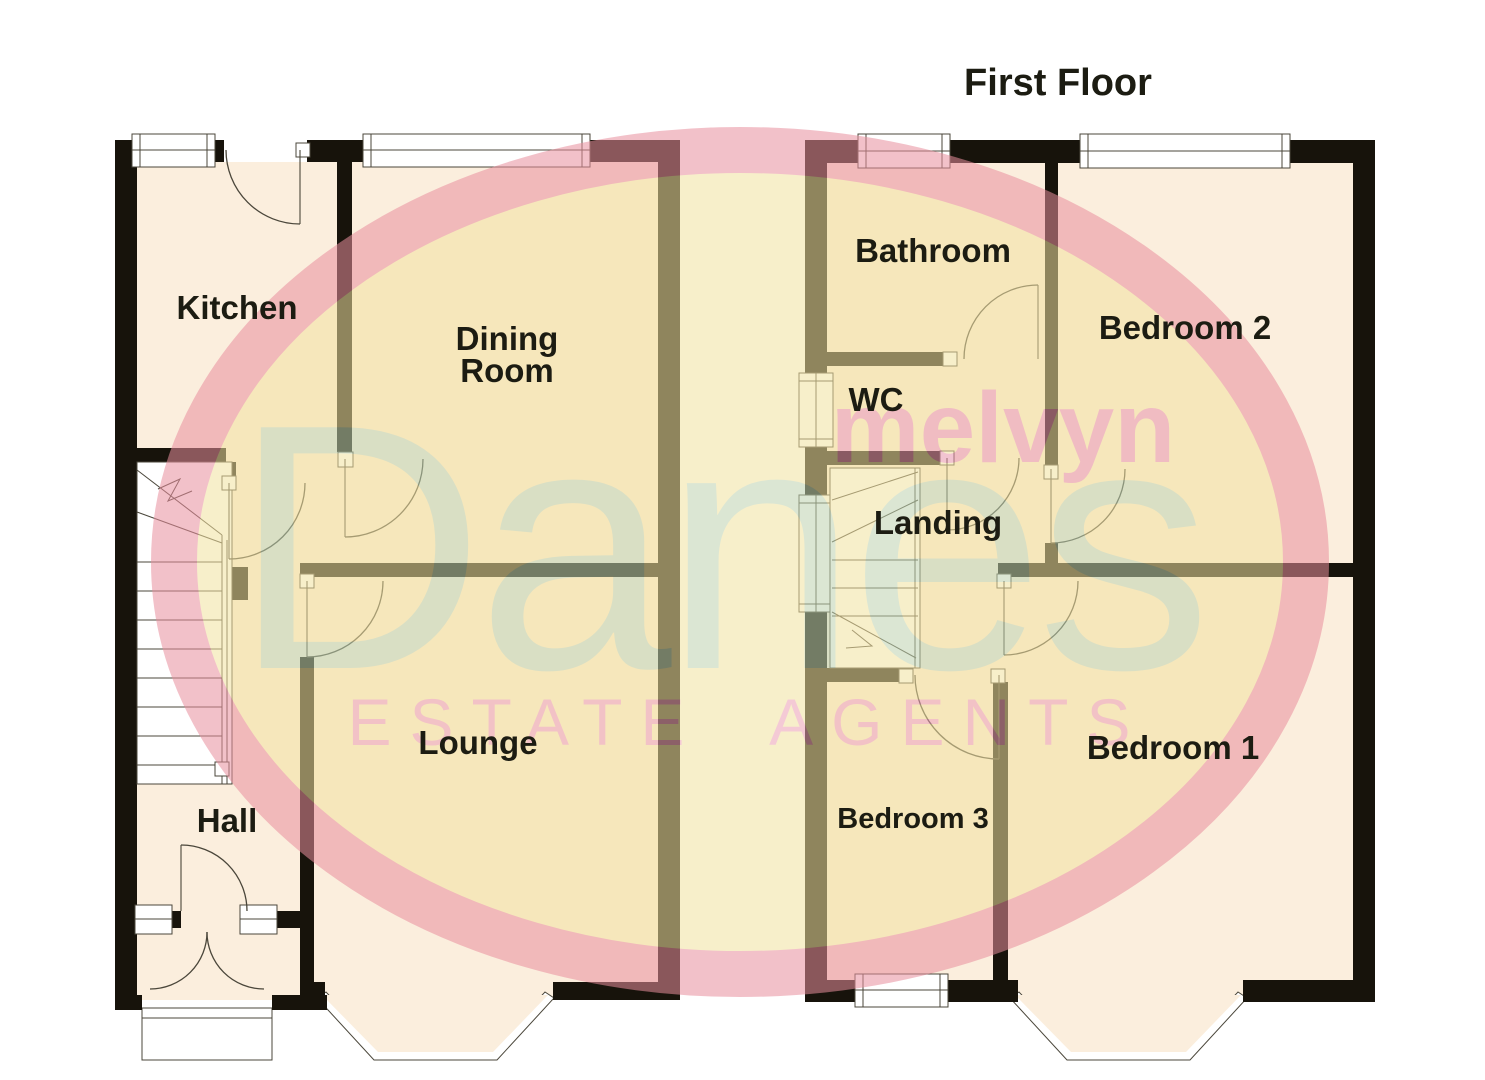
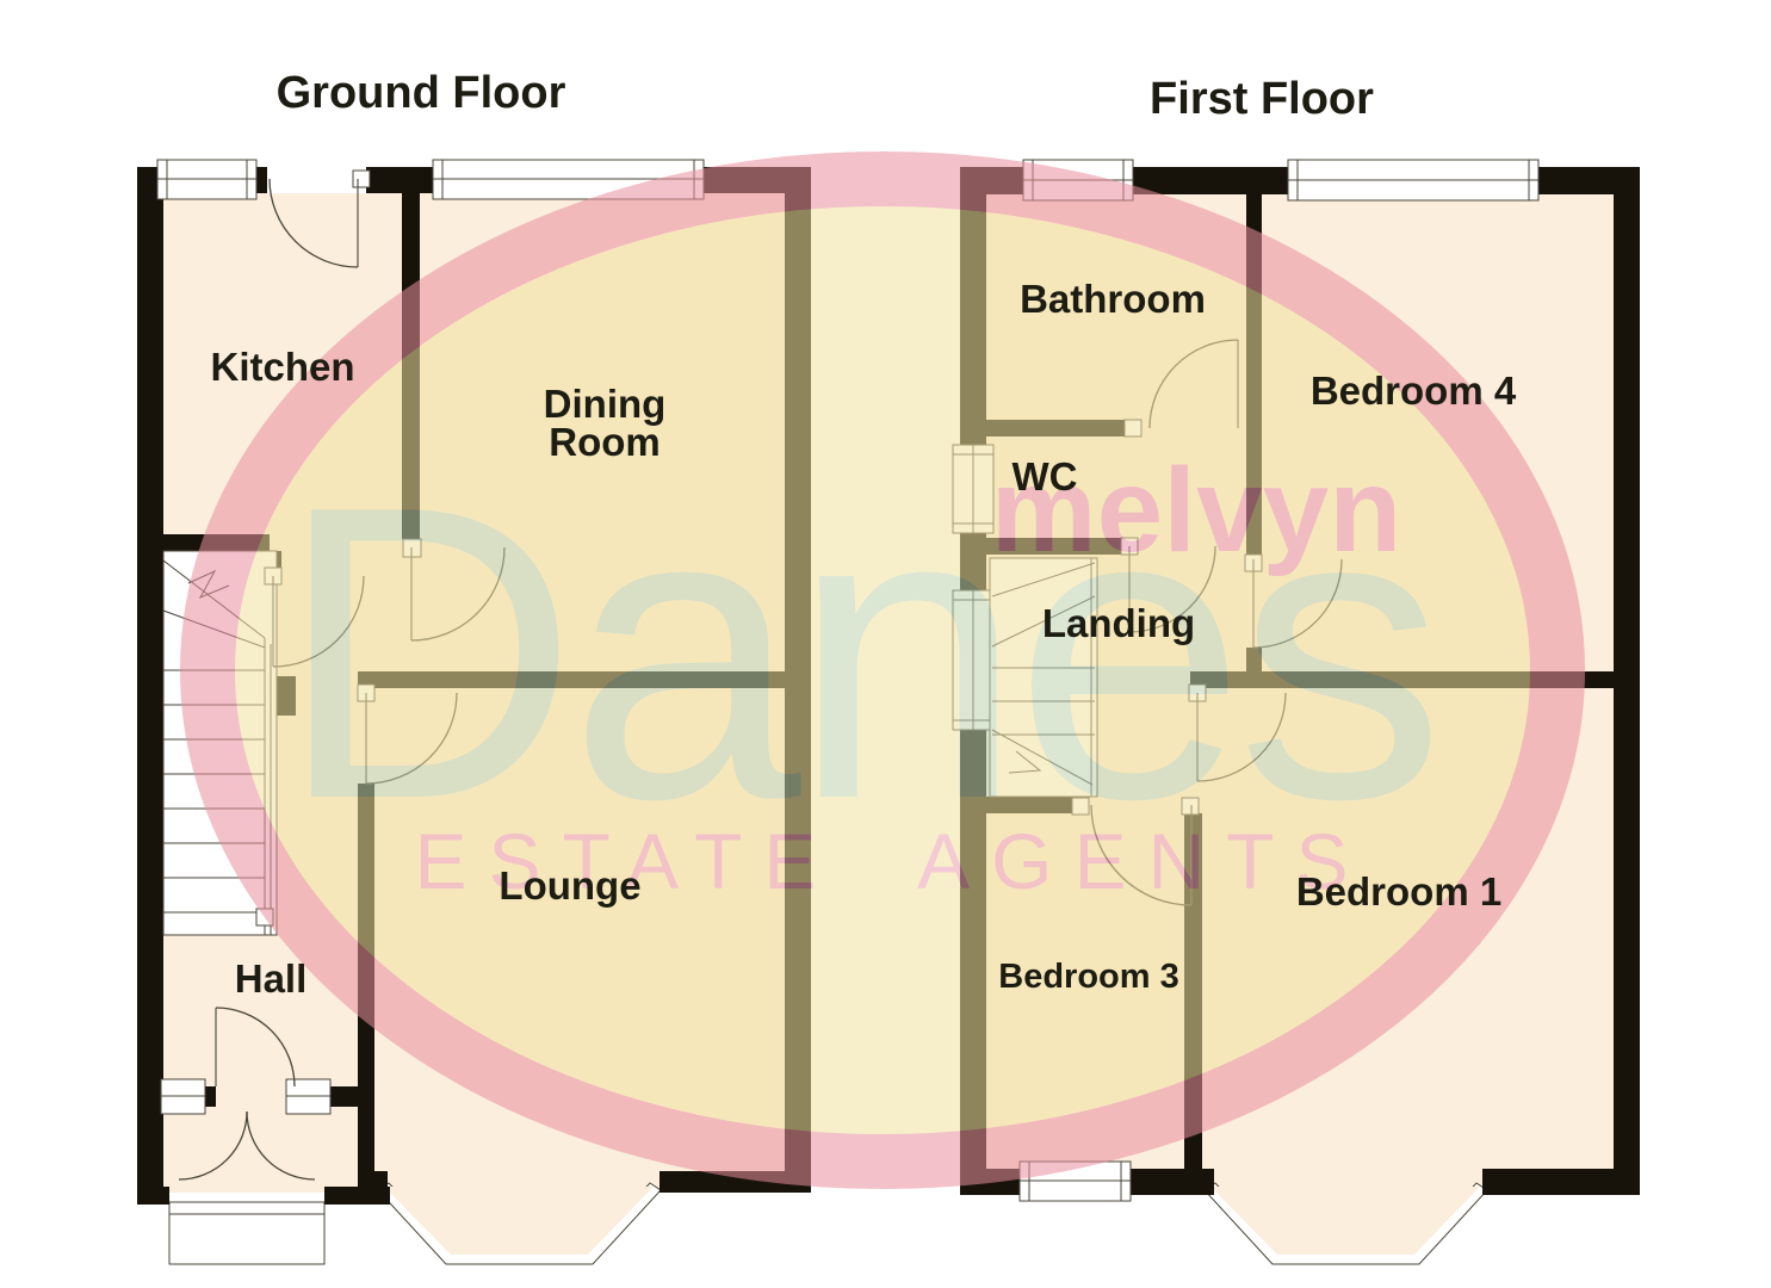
  Danes
  melvyn
  ESTATE AGENTS
+ Ground Floor
  First Floor
  Kitchen
  Dining
  Room
  Lounge
  Hall
  Bathroom
  WC
- Bedroom 2
+ Bedroom 4
  Landing
  Bedroom 1
  Bedroom 3
